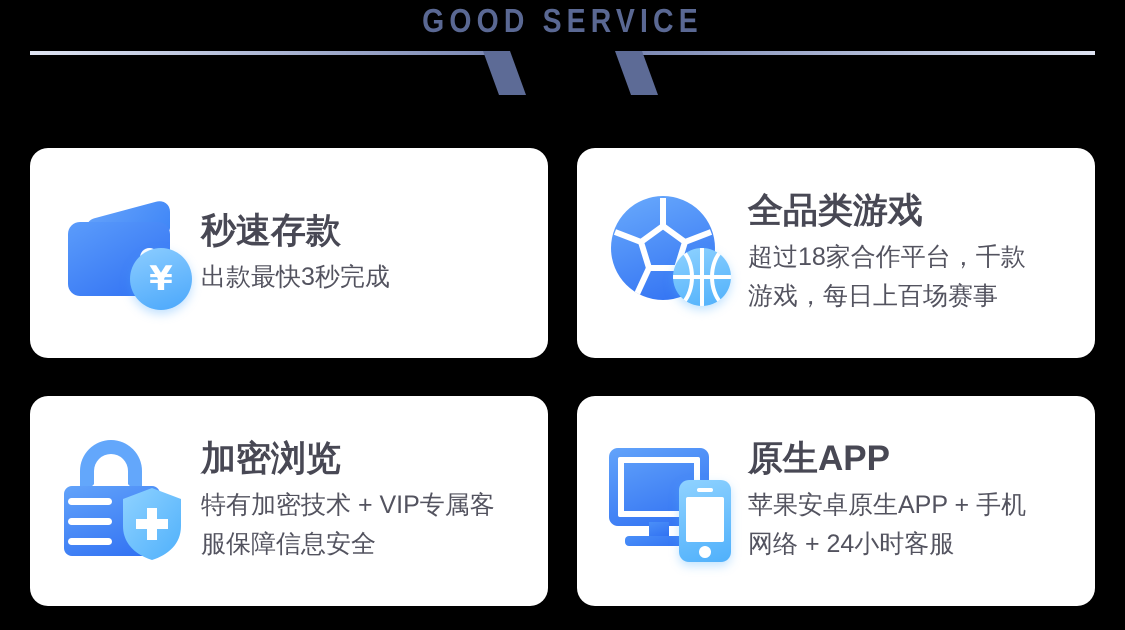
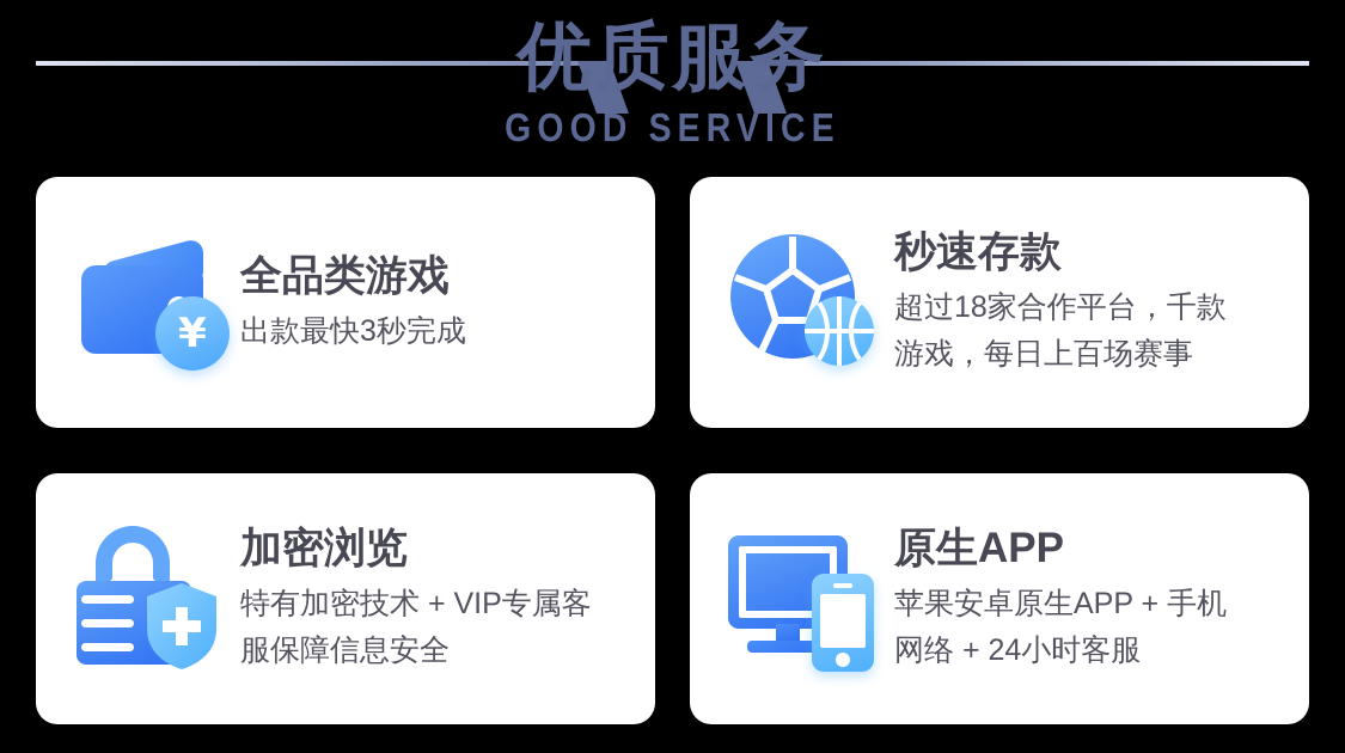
+ 优质服务
  GOOD SERVICE
  ¥
- 秒速存款
+ 全品类游戏
  出款最快3秒完成
- 全品类游戏
+ 秒速存款
  超过18家合作平台，千款
  游戏，每日上百场赛事
  加密浏览
  特有加密技术 + VIP专属客
  服保障信息安全
  原生APP
  苹果安卓原生APP + 手机
  网络 + 24小时客服
